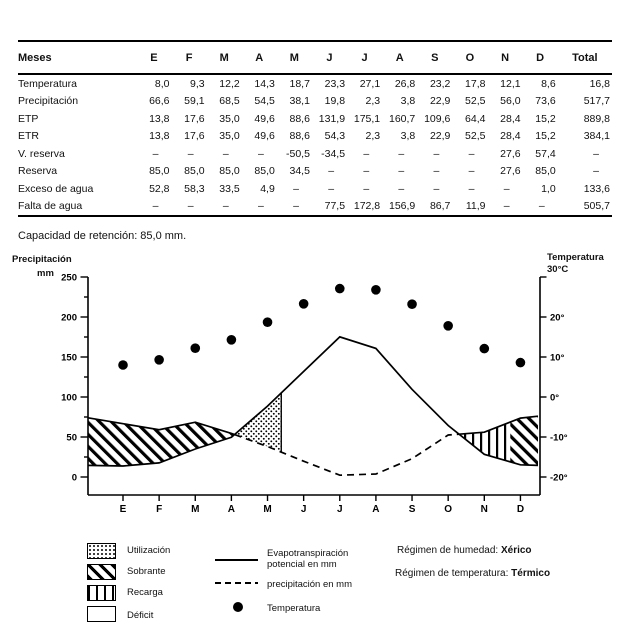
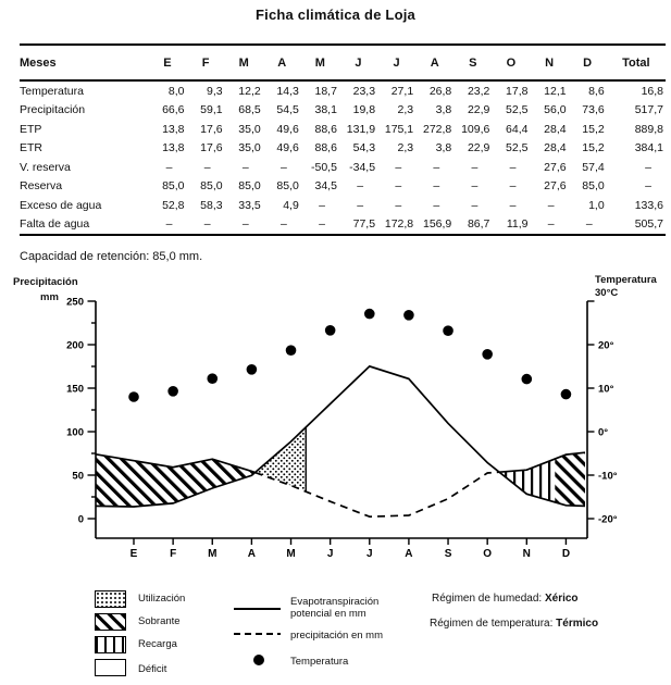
+ Ficha climática de Loja
  Meses	E	F	M	A	M	J	J	A	S	O	N	D	Total
  Temperatura	8,0	9,3	12,2	14,3	18,7	23,3	27,1	26,8	23,2	17,8	12,1	8,6	16,8
  Precipitación	66,6	59,1	68,5	54,5	38,1	19,8	2,3	3,8	22,9	52,5	56,0	73,6	517,7
- ETP	13,8	17,6	35,0	49,6	88,6	131,9	175,1	160,7	109,6	64,4	28,4	15,2	889,8
+ ETP	13,8	17,6	35,0	49,6	88,6	131,9	175,1	272,8	109,6	64,4	28,4	15,2	889,8
  ETR	13,8	17,6	35,0	49,6	88,6	54,3	2,3	3,8	22,9	52,5	28,4	15,2	384,1
  V. reserva	–	–	–	–	-50,5	-34,5	–	–	–	–	27,6	57,4	–
  Reserva	85,0	85,0	85,0	85,0	34,5	–	–	–	–	–	27,6	85,0	–
  Exceso de agua	52,8	58,3	33,5	4,9	–	–	–	–	–	–	–	1,0	133,6
  Falta de agua	–	–	–	–	–	77,5	172,8	156,9	86,7	11,9	–	–	505,7
  Capacidad de retención: 85,0 mm.
  0
  50
  100
  150
  200
  250
  20°
  10°
  0°
  -10°
  -20°
  E
  F
  M
  A
  M
  J
  J
  A
  S
  O
  N
  D
  Precipitación
  mm
  Temperatura
  30°C
  Utilización
  Sobrante
  Recarga
  Déficit
  Evapotranspiración potencial en mm
  precipitación en mm
  Temperatura
  Régimen de humedad: Xérico
  Régimen de temperatura: Térmico
